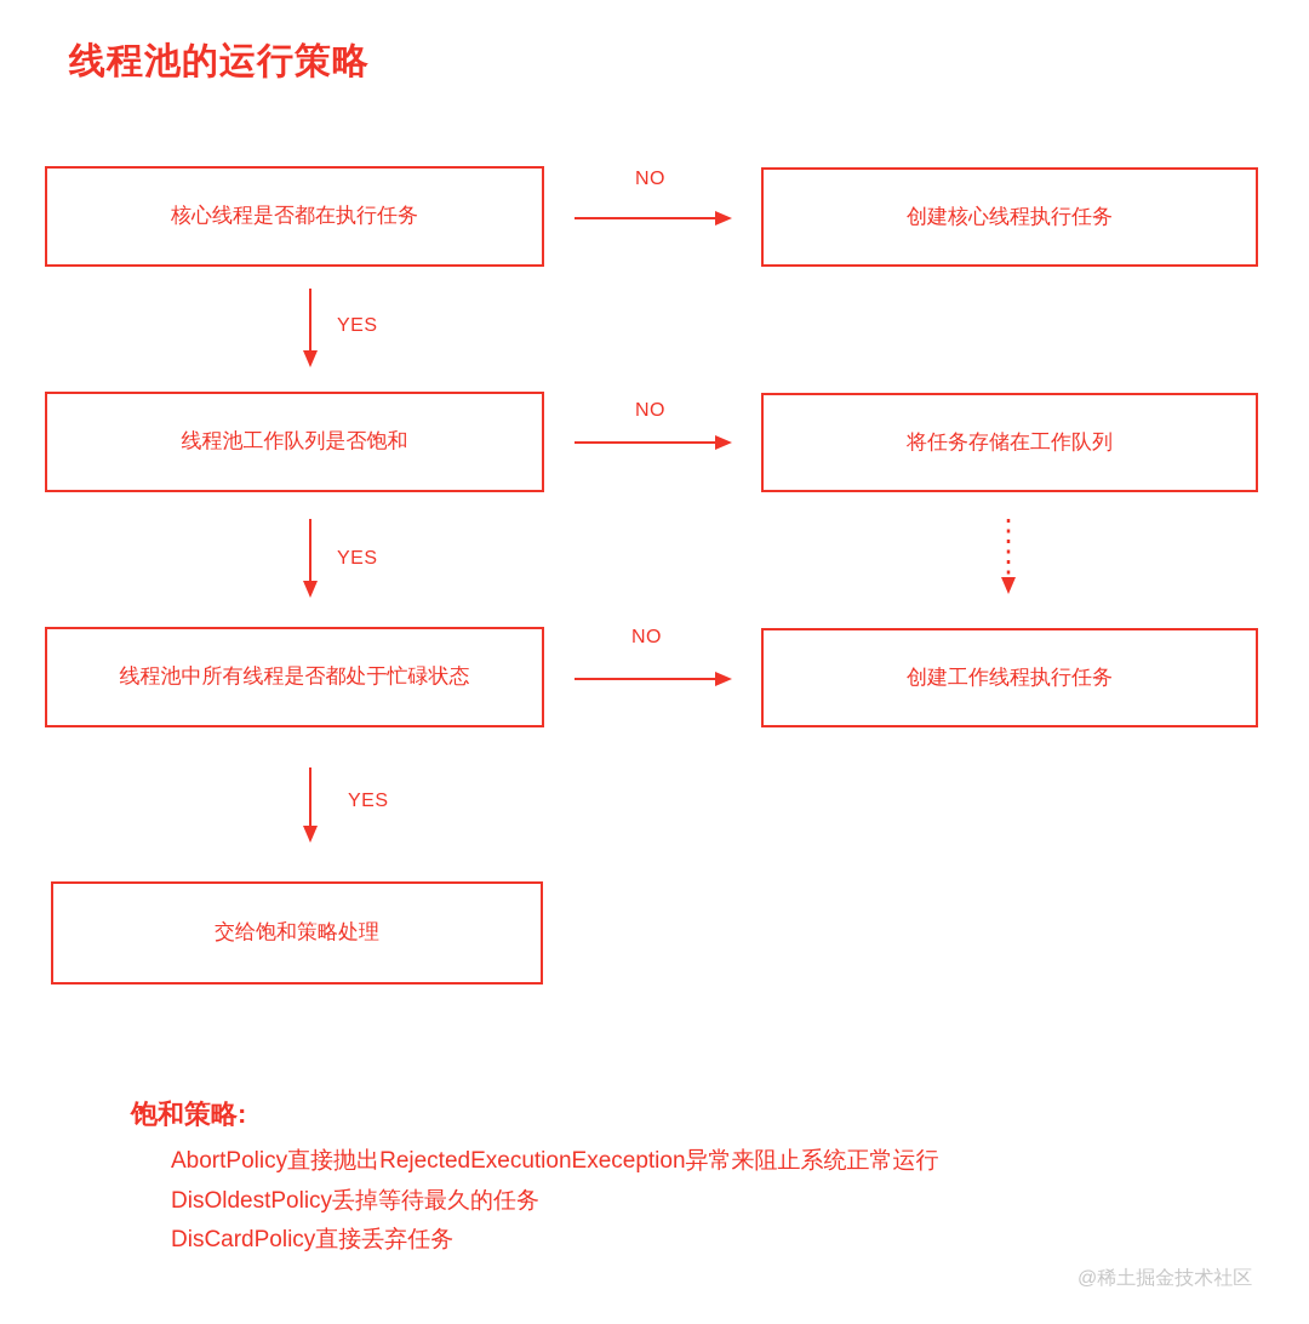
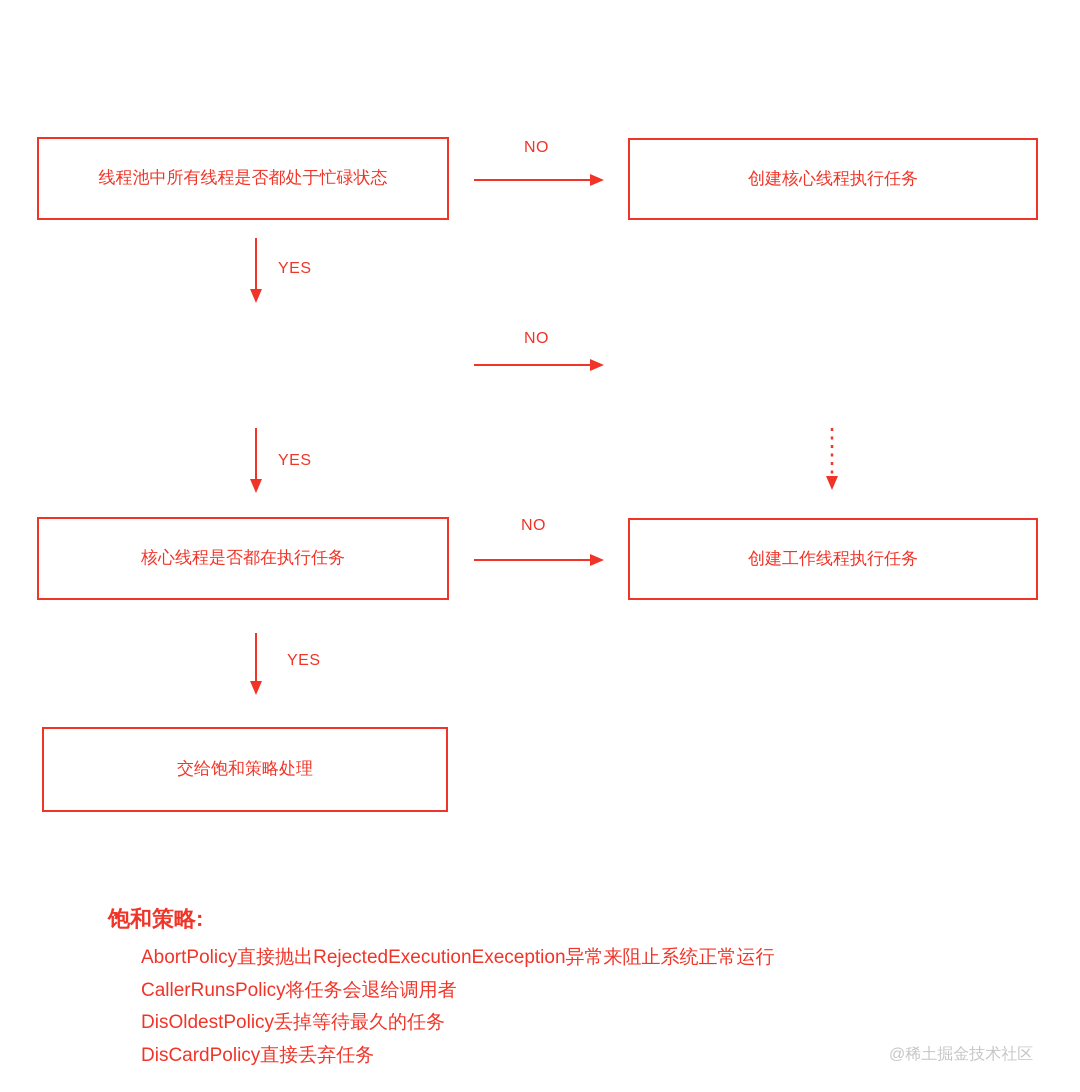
- 线程池的运行策略
- 核心线程是否都在执行任务
+ 线程池中所有线程是否都处于忙碌状态
  创建核心线程执行任务
- 线程池工作队列是否饱和
- 将任务存储在工作队列
- 线程池中所有线程是否都处于忙碌状态
+ 核心线程是否都在执行任务
  创建工作线程执行任务
  交给饱和策略处理
  NO
  YES
  NO
  YES
  NO
  YES
  饱和策略:
  AbortPolicy直接抛出RejectedExecutionExeception异常来阻止系统正常运行
+ CallerRunsPolicy将任务会退给调用者
  DisOldestPolicy丢掉等待最久的任务
  DisCardPolicy直接丢弃任务
  @稀土掘金技术社区
